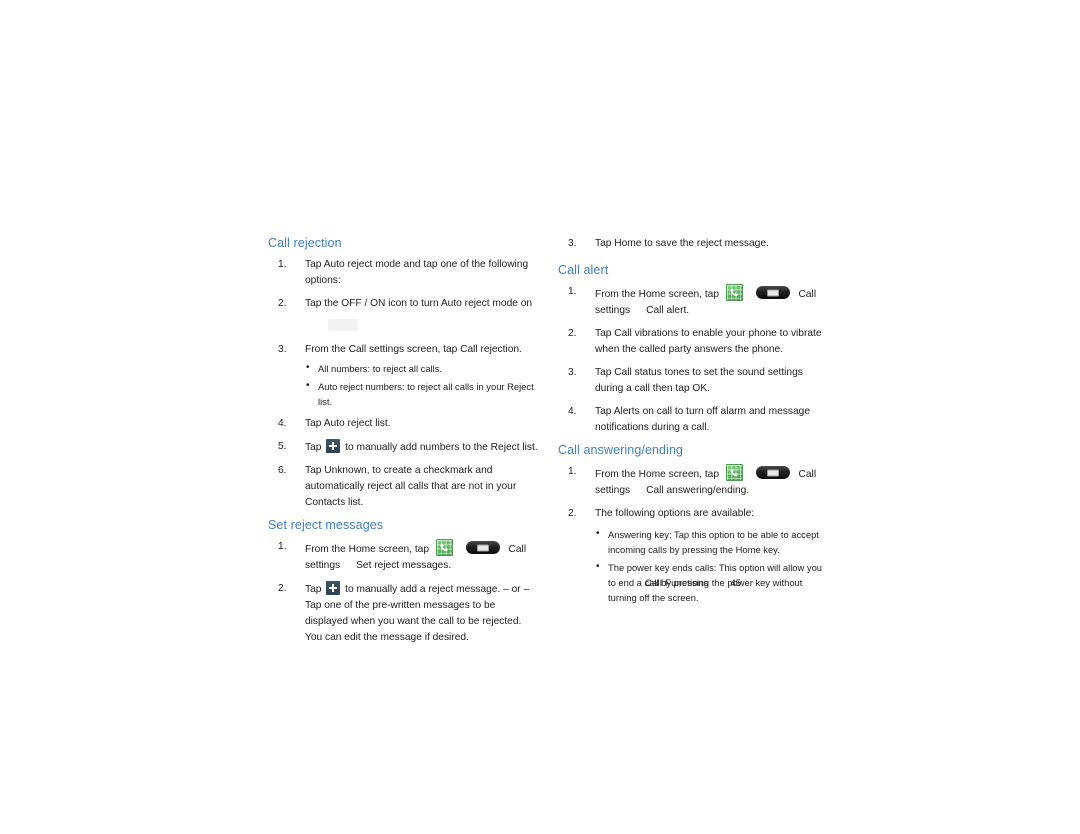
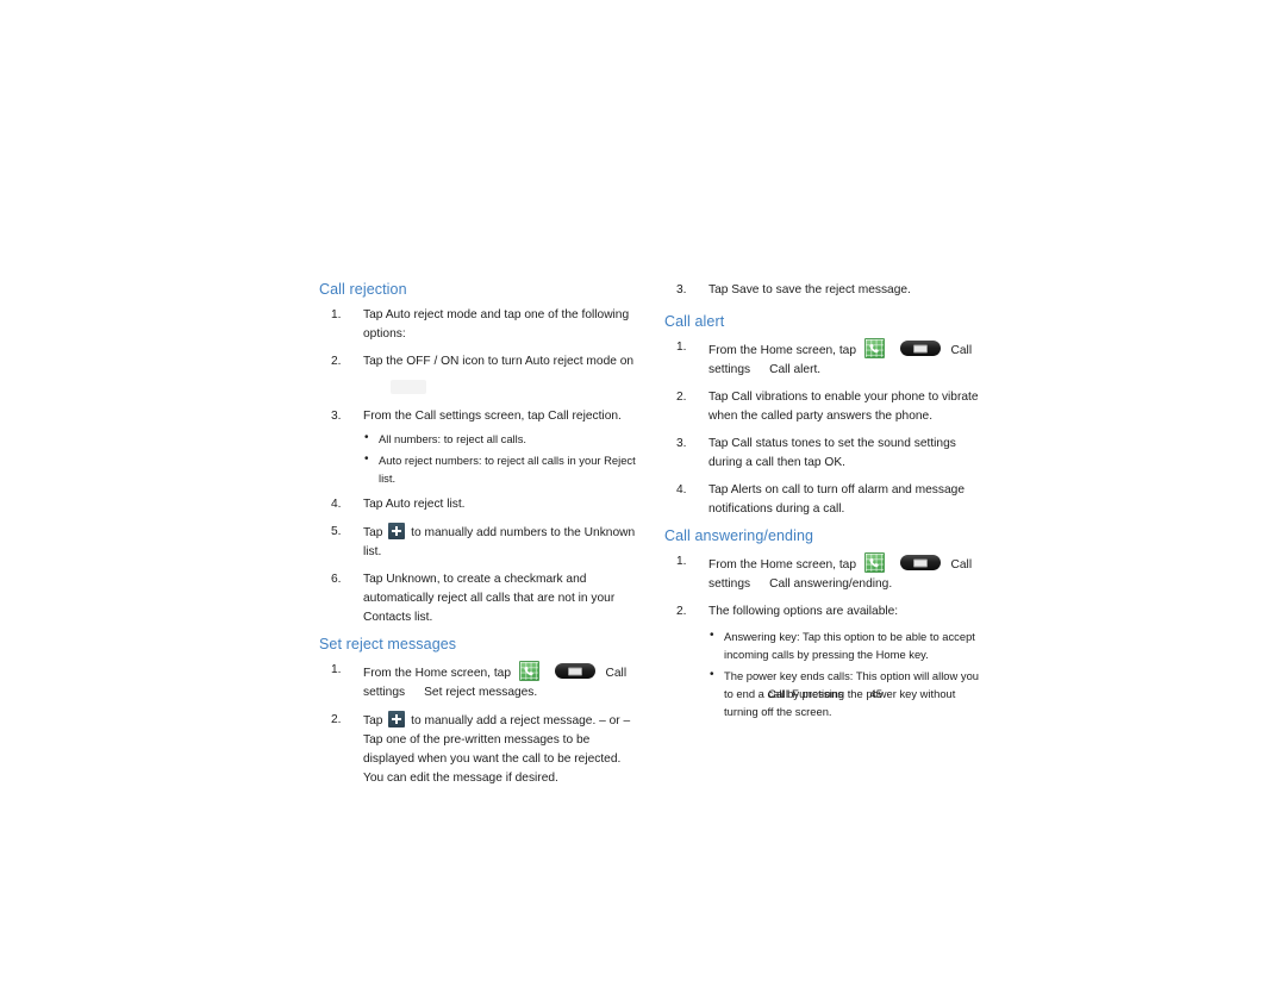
  Call rejection
  1.
  Tap Auto reject mode and tap one of the following options:
  2.
  Tap the OFF / ON icon to turn Auto reject mode on
  3.
  From the Call settings screen, tap Call rejection.
  All numbers: to reject all calls.
  Auto reject numbers: to reject all calls in your Reject list.
  4.
  Tap Auto reject list.
  5.
- Tap to manually add numbers to the Reject list.
+ Tap to manually add numbers to the Unknown list.
  6.
  Tap Unknown, to create a checkmark and automatically reject all calls that are not in your Contacts list.
  Set reject messages
  1.
  From the Home screen, tap Call
  settings Set reject messages.
  2.
  Tap to manually add a reject message. – or – Tap one of the pre-written messages to be displayed when you want the call to be rejected. You can edit the message if desired.
  3.
- Tap Home to save the reject message.
+ Tap Save to save the reject message.
  Call alert
  1.
  From the Home screen, tap Call
  settings Call alert.
  2.
  Tap Call vibrations to enable your phone to vibrate when the called party answers the phone.
  3.
  Tap Call status tones to set the sound settings during a call then tap OK.
  4.
  Tap Alerts on call to turn off alarm and message notifications during a call.
  Call answering/ending
  1.
  From the Home screen, tap Call
  settings Call answering/ending.
  2.
  The following options are available:
  Answering key: Tap this option to be able to accept incoming calls by pressing the Home key.
  The power key ends calls: This option will allow you to end a call by pressing the power key without turning off the screen.
  Call Functions 45
